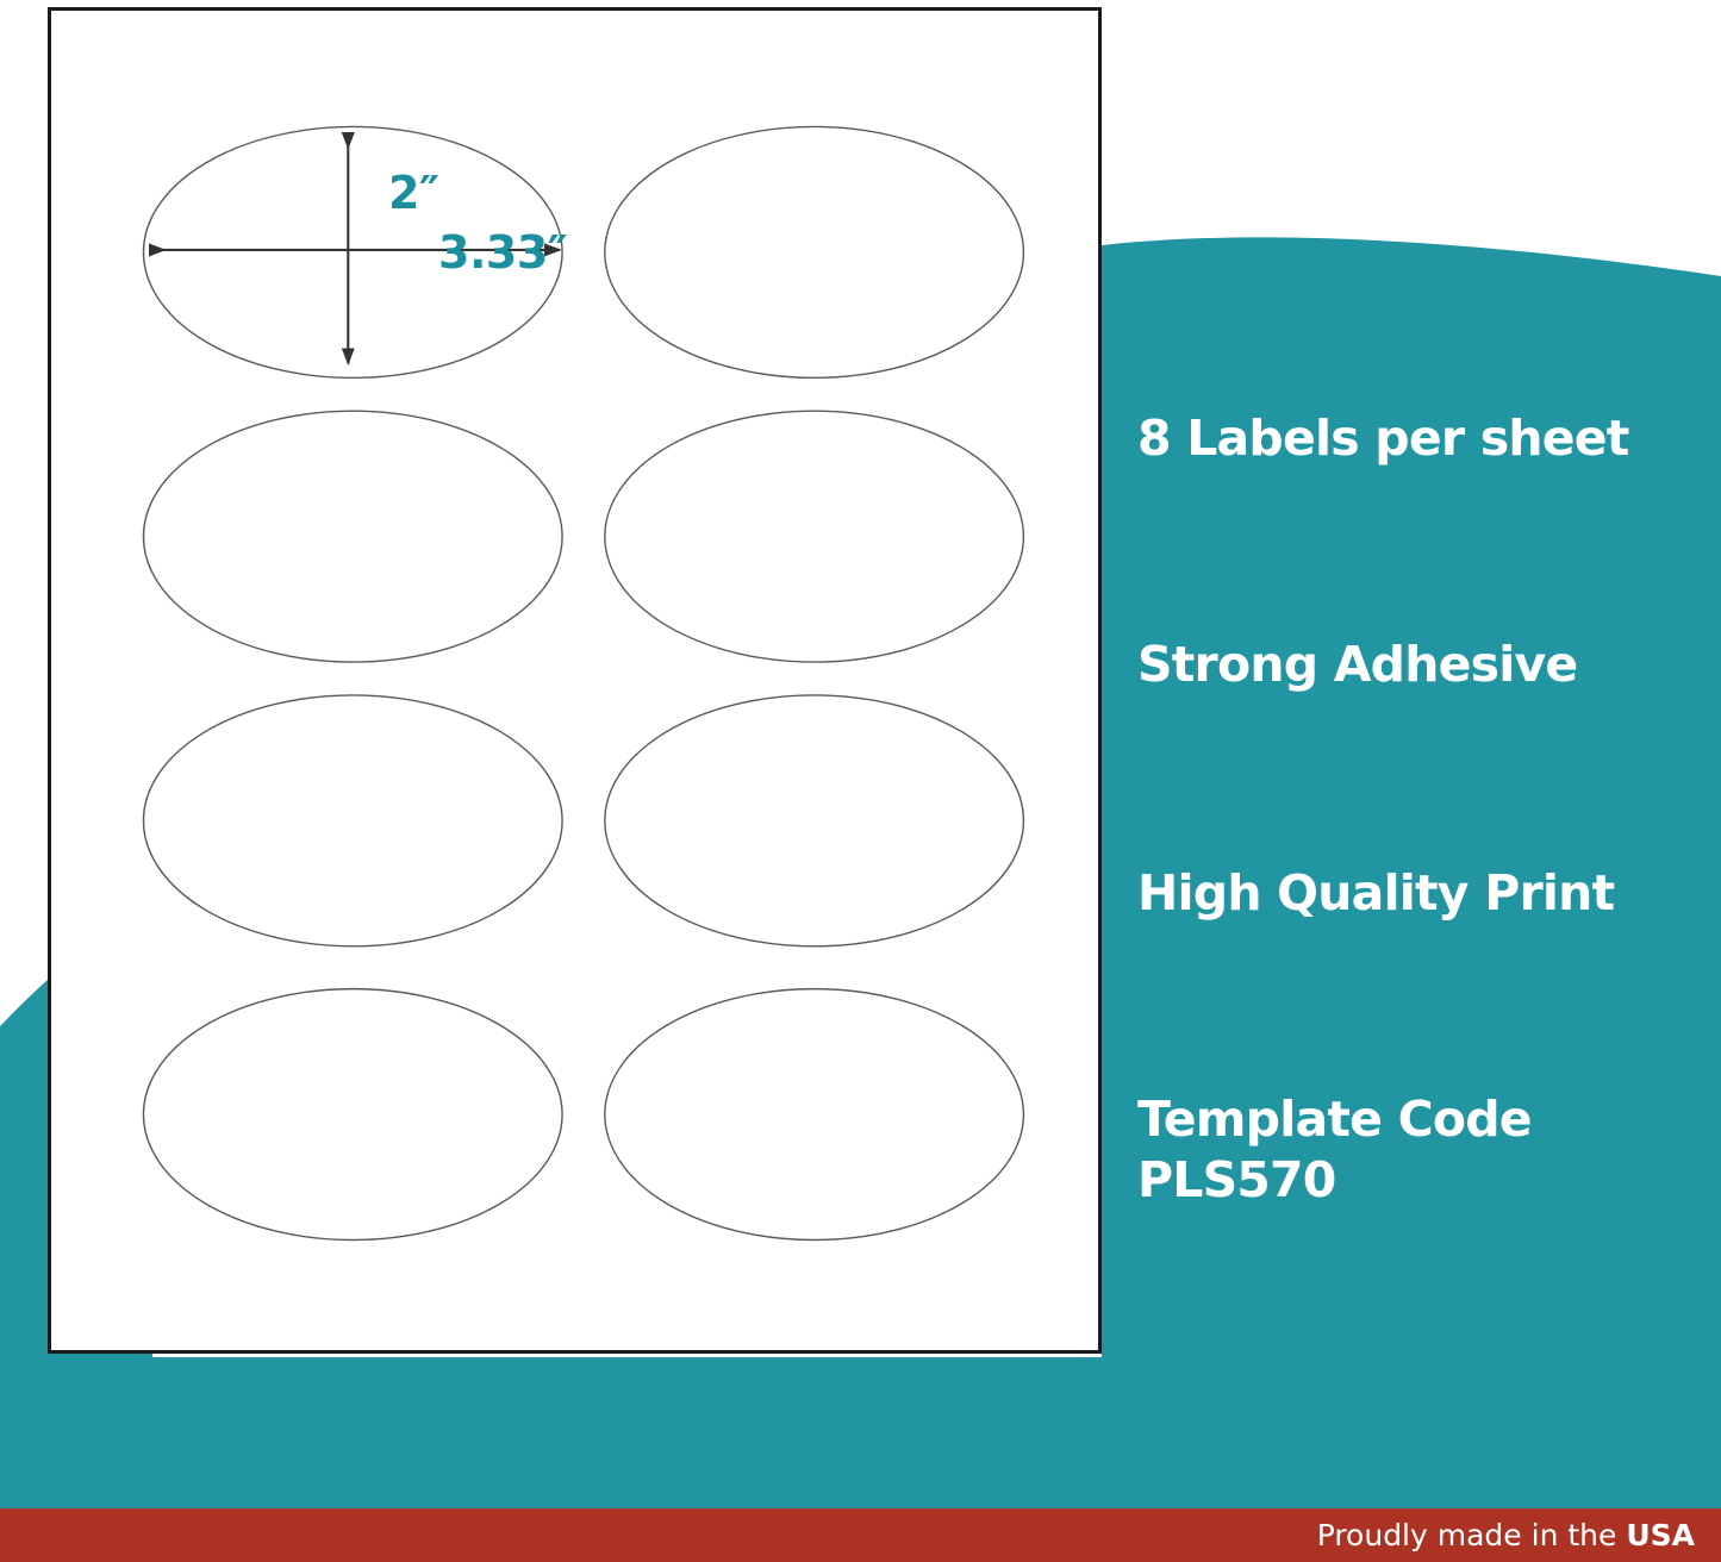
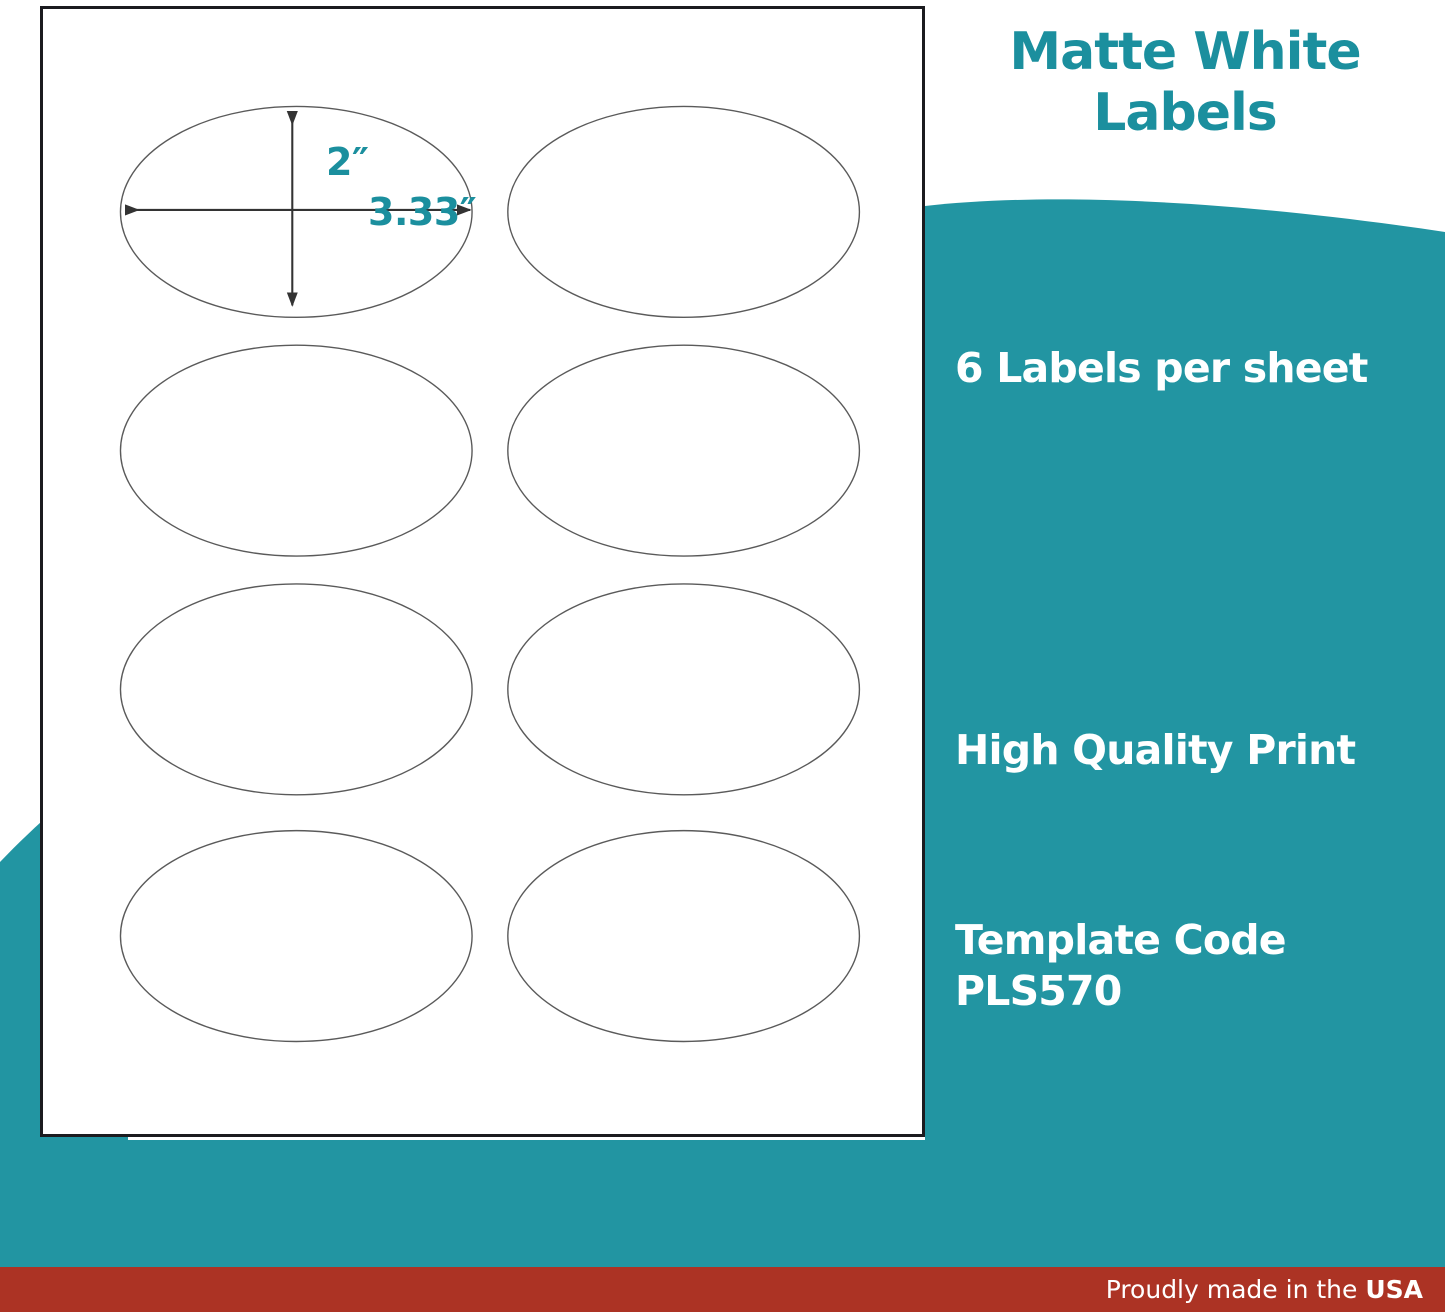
  2″
  3.33″
+ Matte White
+ Labels
- 8 Labels per sheet
+ 6 Labels per sheet
- Strong Adhesive
  High Quality Print
  Template Code PLS570
  Proudly made in the USA
